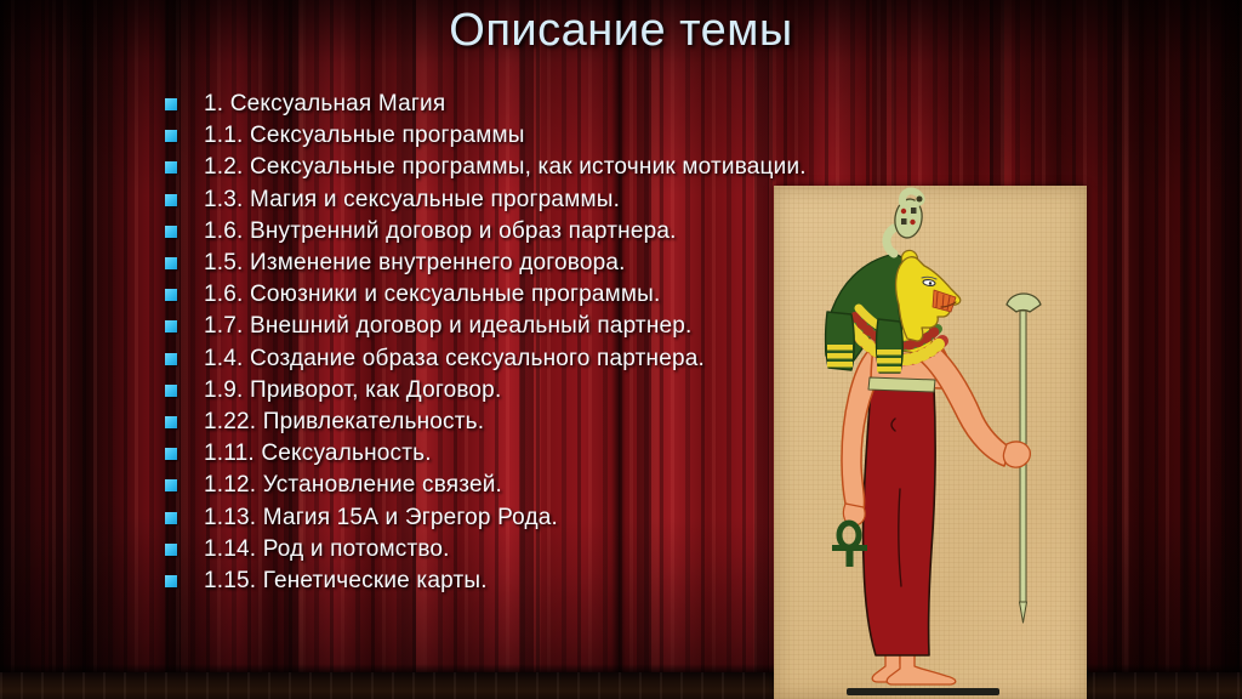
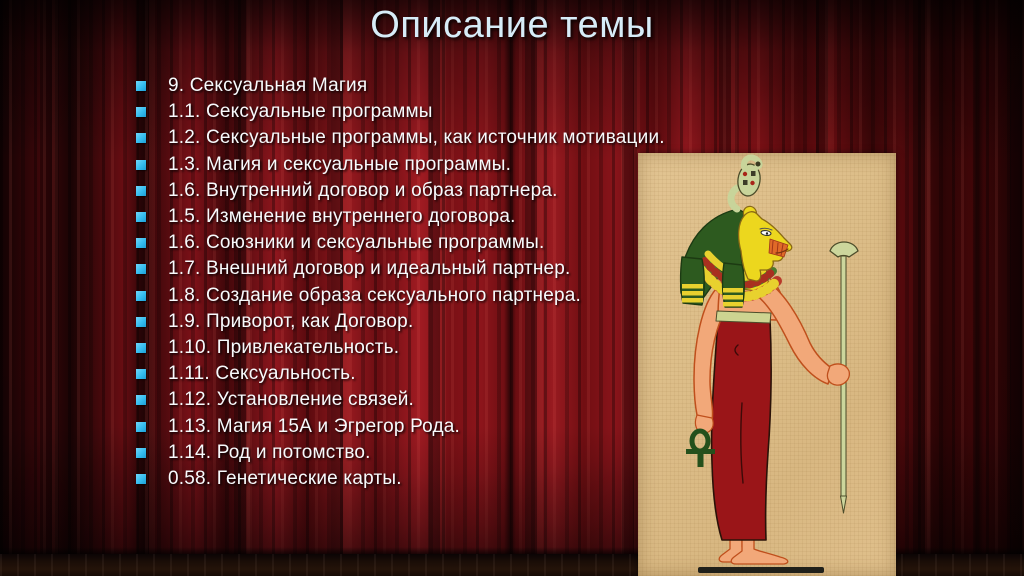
  Описание темы
- 1. Сексуальная Магия
+ 9. Сексуальная Магия
  1.1. Сексуальные программы
  1.2. Сексуальные программы, как источник мотивации.
  1.3. Магия и сексуальные программы.
  1.6. Внутренний договор и образ партнера.
  1.5. Изменение внутреннего договора.
  1.6. Союзники и сексуальные программы.
  1.7. Внешний договор и идеальный партнер.
- 1.4. Создание образа сексуального партнера.
+ 1.8. Создание образа сексуального партнера.
  1.9. Приворот, как Договор.
- 1.22. Привлекательность.
+ 1.10. Привлекательность.
  1.11. Сексуальность.
  1.12. Установление связей.
  1.13. Магия 15А и Эгрегор Рода.
  1.14. Род и потомство.
- 1.15. Генетические карты.
+ 0.58. Генетические карты.
